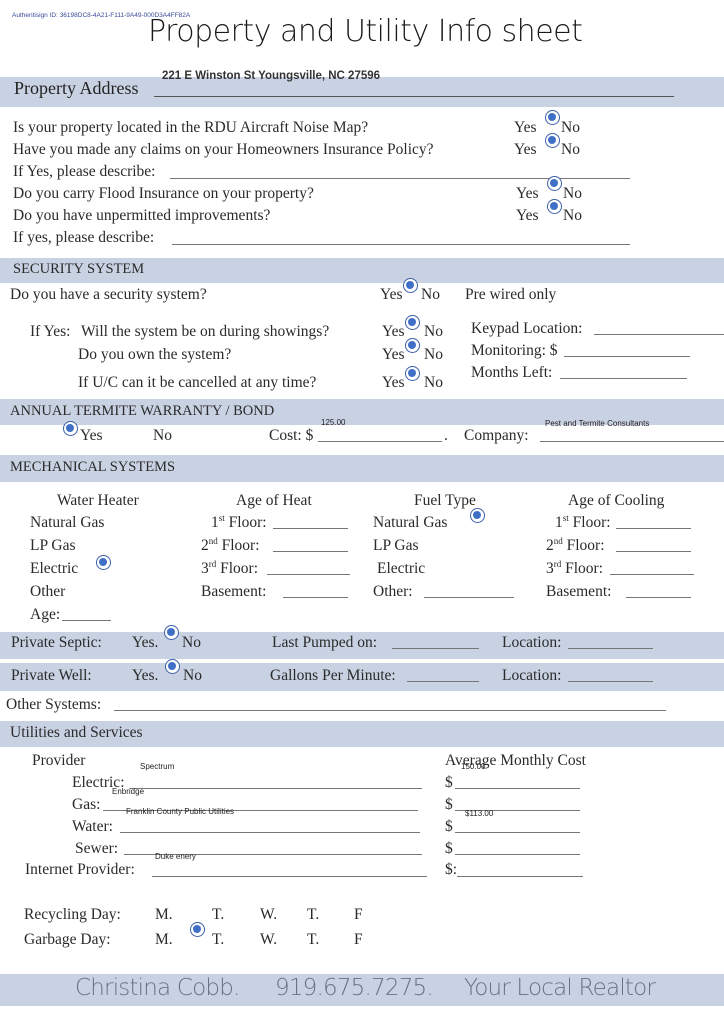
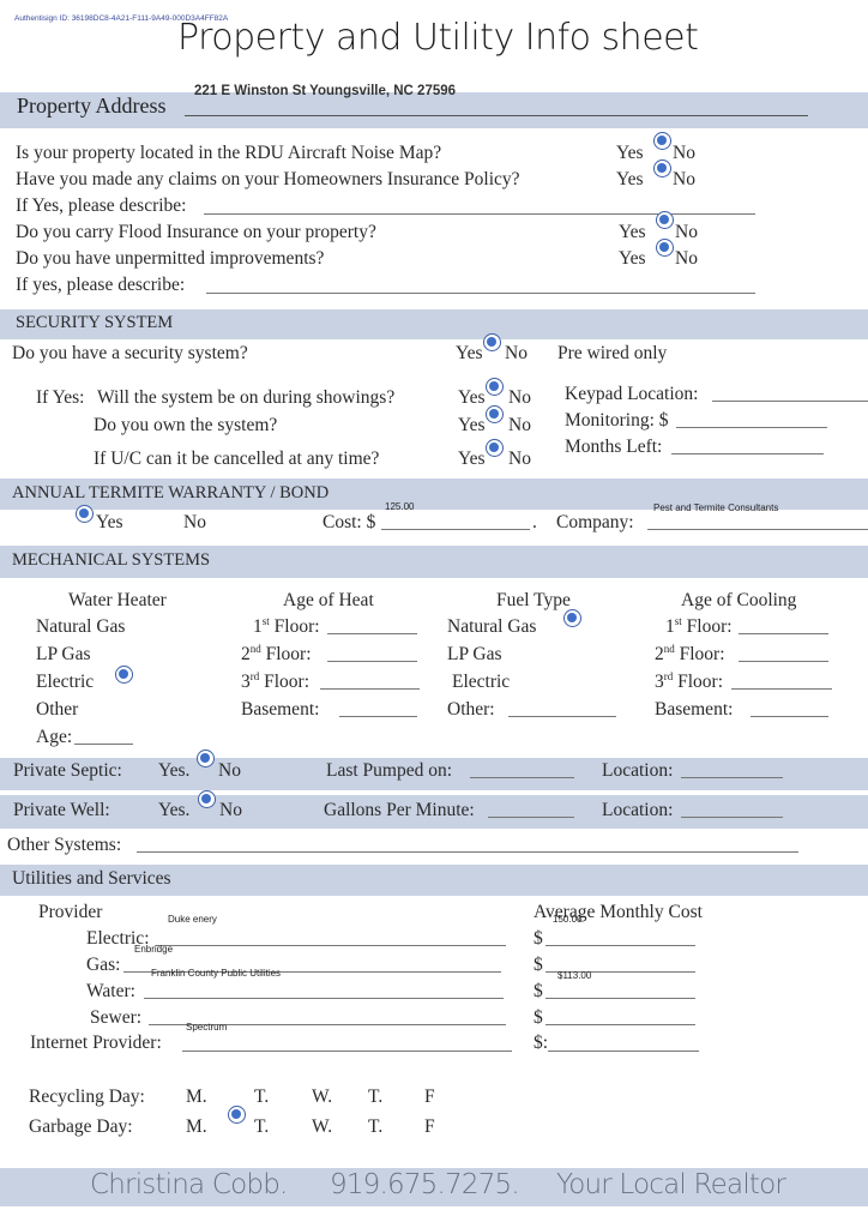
  Property and Utility Info sheet
  Property Address
  221 E Winston St Youngsville, NC 27596
  Is your property located in the RDU Aircraft Noise Map?
  Yes
  No
  Have you made any claims on your Homeowners Insurance Policy?
  Yes
  No
  If Yes, please describe:
  Do you carry Flood Insurance on your property?
  Yes
  No
  Do you have unpermitted improvements?
  Yes
  No
  If yes, please describe:
  SECURITY SYSTEM
  Do you have a security system?
  Yes
  No
  Pre wired only
  If Yes:
  Will the system be on during showings?
  Yes
  No
  Do you own the system?
  Yes
  No
  If U/C can it be cancelled at any time?
  Yes
  No
  Keypad Location:
  Monitoring: $
  Months Left:
  ANNUAL TERMITE WARRANTY / BOND
  Yes
  No
  Cost: $
  125.00
  .
  Company:
  Pest and Termite Consultants
  MECHANICAL SYSTEMS
  Water Heater
  Natural Gas
  LP Gas
  Electric
  Other
  Age:
  Age of Heat
  1st Floor:
  2nd Floor:
  3rd Floor:
  Basement:
  Fuel Type
  Natural Gas
  LP Gas
  Electric
  Other:
  Age of Cooling
  1st Floor:
  2nd Floor:
  3rd Floor:
  Basement:
  Private Septic:
  Yes.
  No
  Last Pumped on:
  Location:
  Private Well:
  Yes.
  No
  Gallons Per Minute:
  Location:
  Other Systems:
  Utilities and Services
  Provider
  Average Monthly Cost
  Electric:
- Spectrum
+ Duke enery
  Gas:
  Enbridge
  Water:
  Franklin County Public Utilities
  Sewer:
  Internet Provider:
- Duke enery
+ Spectrum
  $
  150.00
  $
  $
  $113.00
  $
  $:
  Recycling Day:
  M.
  T.
  W.
  T.
  F
  Garbage Day:
  M.
  T.
  W.
  T.
  F
  Christina Cobb.
  919.675.7275.
  Your Local Realtor
